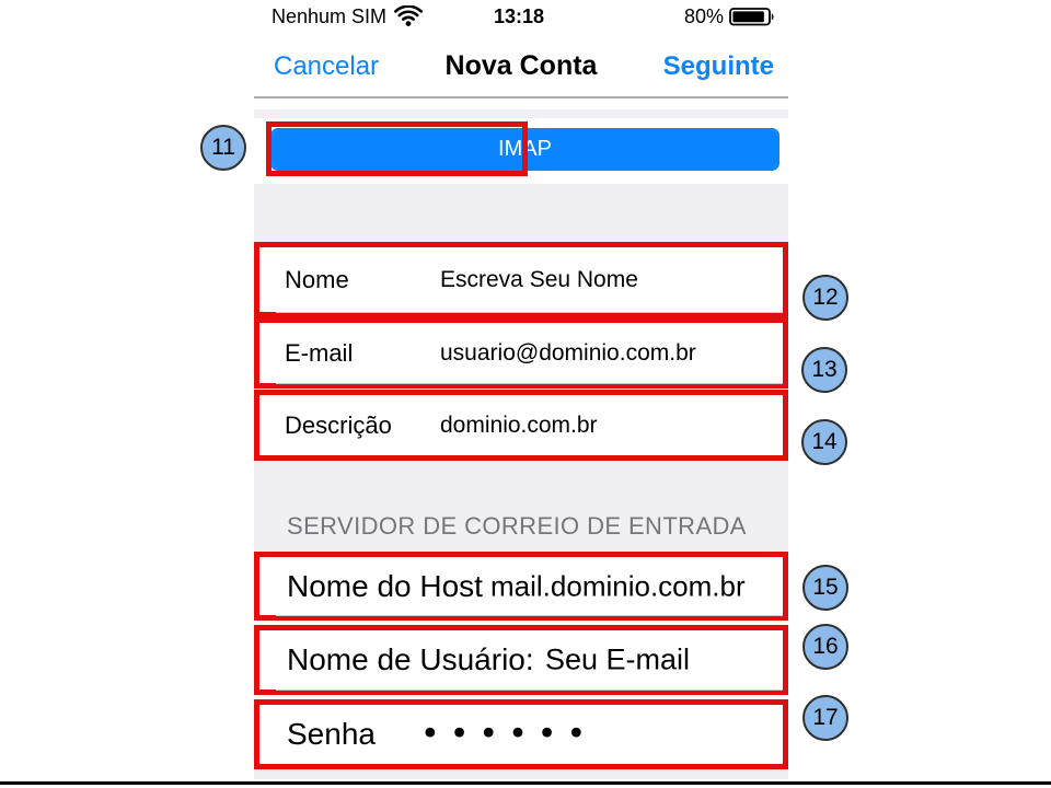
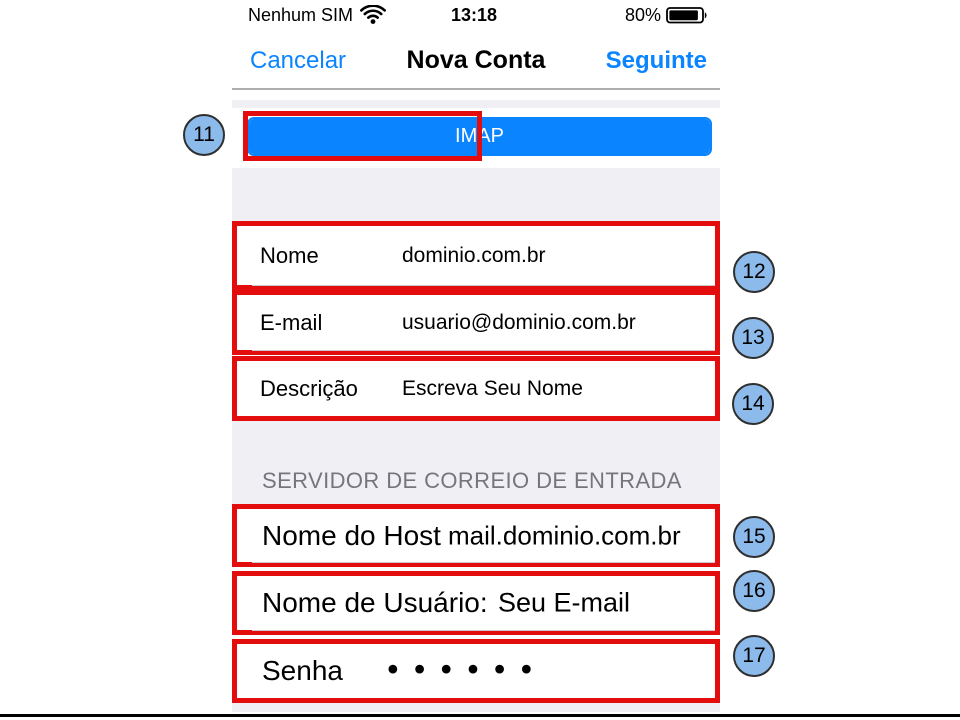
  Nenhum SIM
  13:18
  80%
  Cancelar
  Nova Conta
  Seguinte
  IMAP
  11
  Nome
- Escreva Seu Nome
+ dominio.com.br
  12
  E-mail
  usuario@dominio.com.br
  13
  Descrição
- dominio.com.br
+ Escreva Seu Nome
  14
  SERVIDOR DE CORREIO DE ENTRADA
  Nome do Host
  mail.dominio.com.br
  15
  Nome de Usuário:
  Seu E-mail
  16
  Senha
  ••••••
  17
